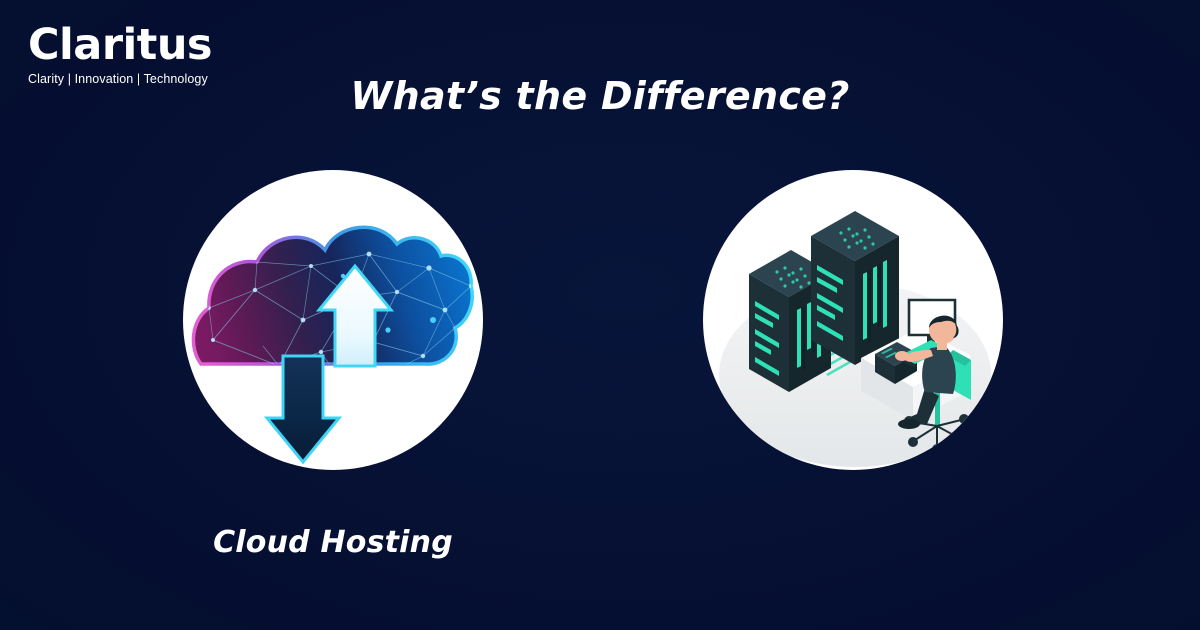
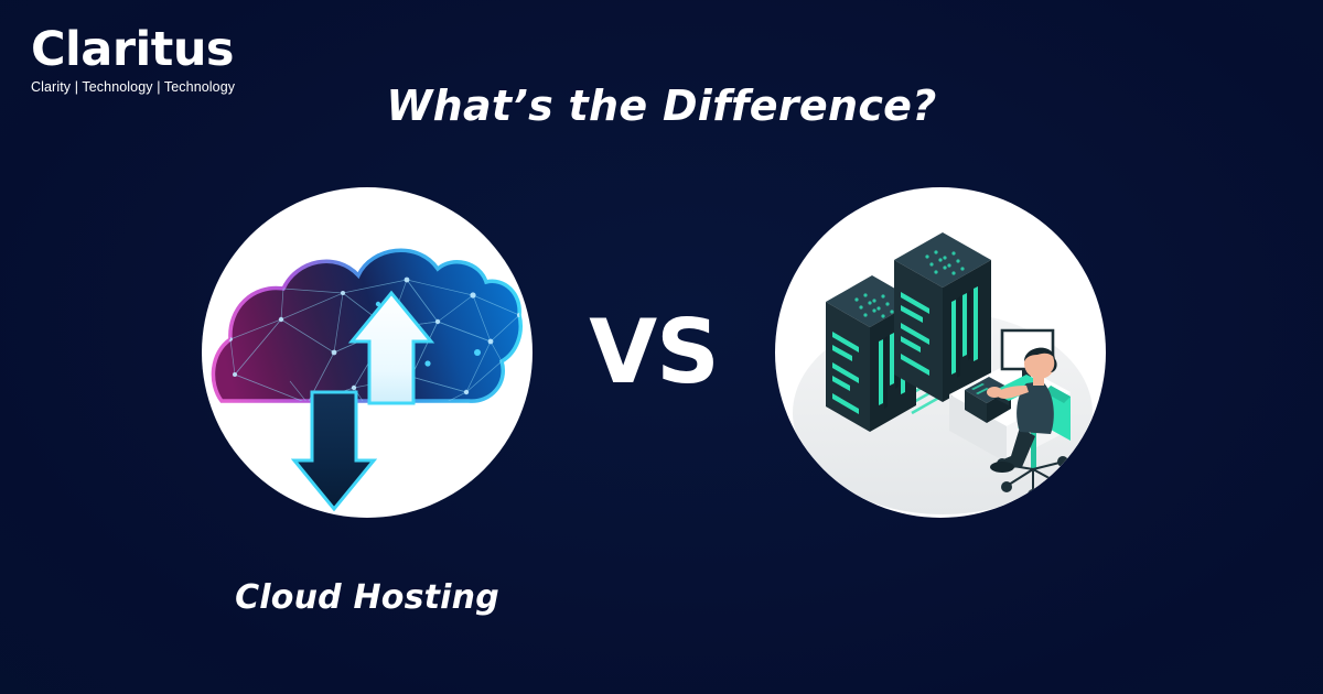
  Claritus
- Clarity | Innovation | Technology
+ Clarity | Technology | Technology
  What’s the Difference?
  Cloud Hosting
+ VS
